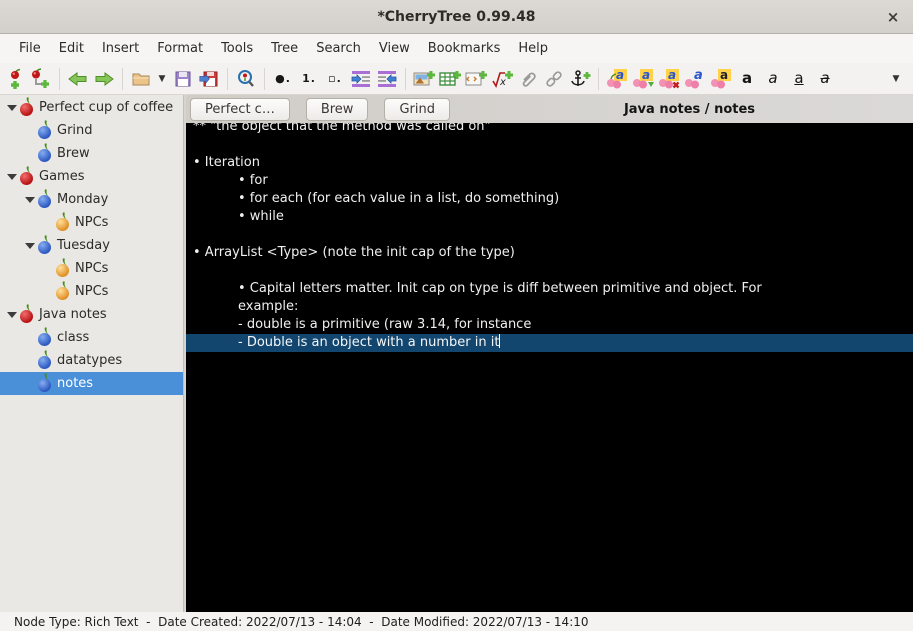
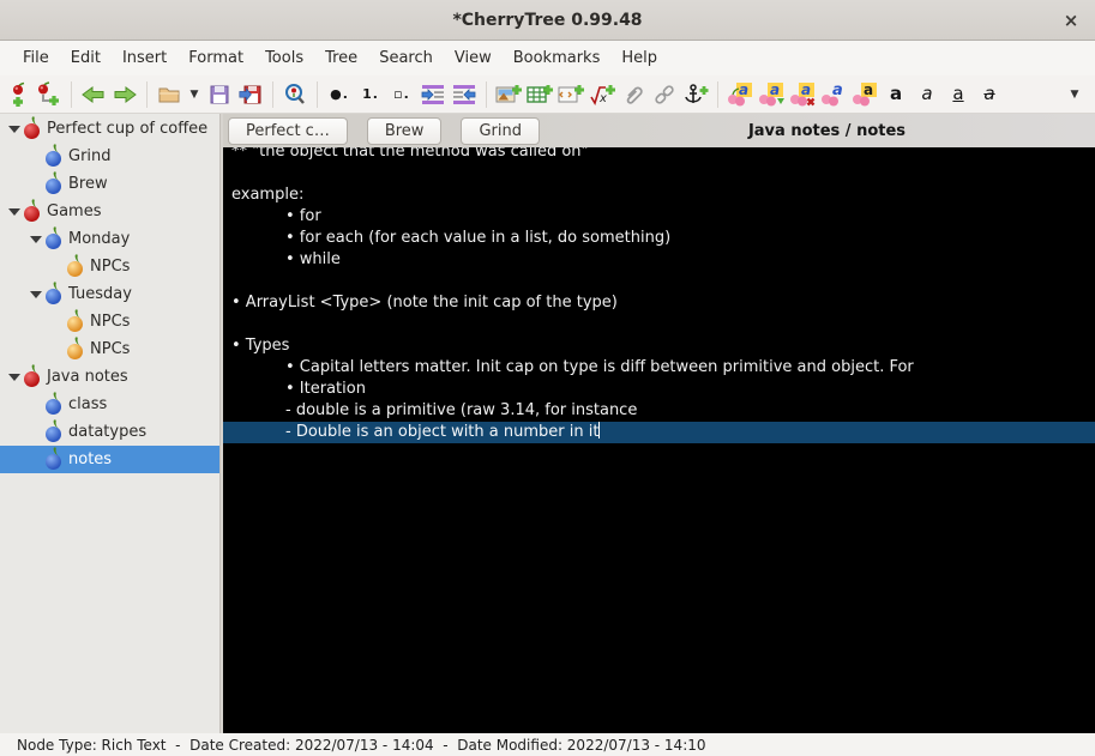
  *CherryTree 0.99.48
  ×
  File
  Edit
  Insert
  Format
  Tools
  Tree
  Search
  View
  Bookmarks
  Help
  ▼
  ●.
  1.
  ▫.
  x
  a
  a
  a
  a
  a
  a
  a
  a
  a
  ▼
  Perfect cup of coffee
  Grind
  Brew
  Games
  Monday
  NPCs
  Tuesday
  NPCs
  NPCs
  Java notes
  class
  datatypes
  notes
  Perfect c…
  Brew
  Grind
  Java notes / notes
  ** "the object that the method was called on"
- • Iteration
+ example:
  • for
  • for each (for each value in a list, do something)
  • while
  • ArrayList <Type> (note the init cap of the type)
+ • Types
  • Capital letters matter. Init cap on type is diff between primitive and object. For
- example:
+ • Iteration
  - double is a primitive (raw 3.14, for instance
  - Double is an object with a number in it
  Node Type: Rich Text - Date Created: 2022/07/13 - 14:04 - Date Modified: 2022/07/13 - 14:10
